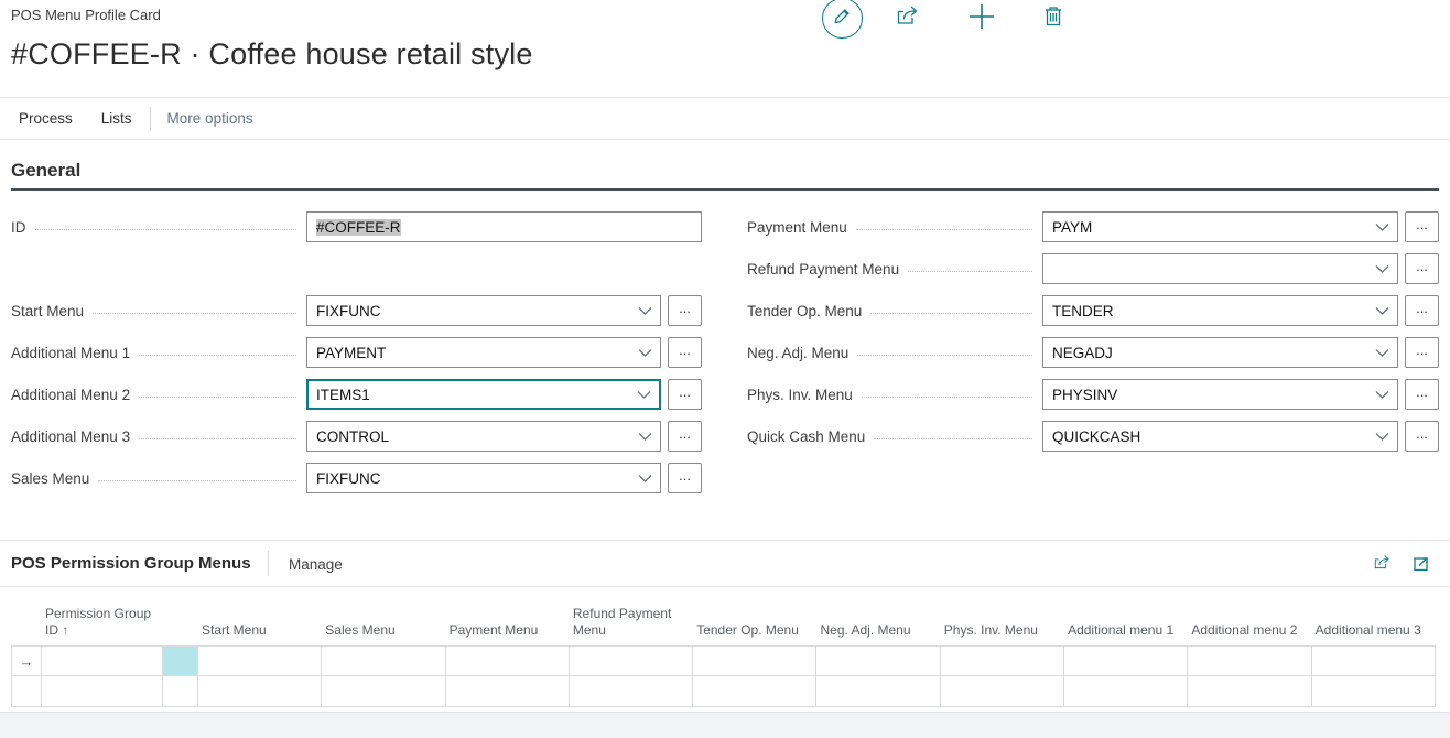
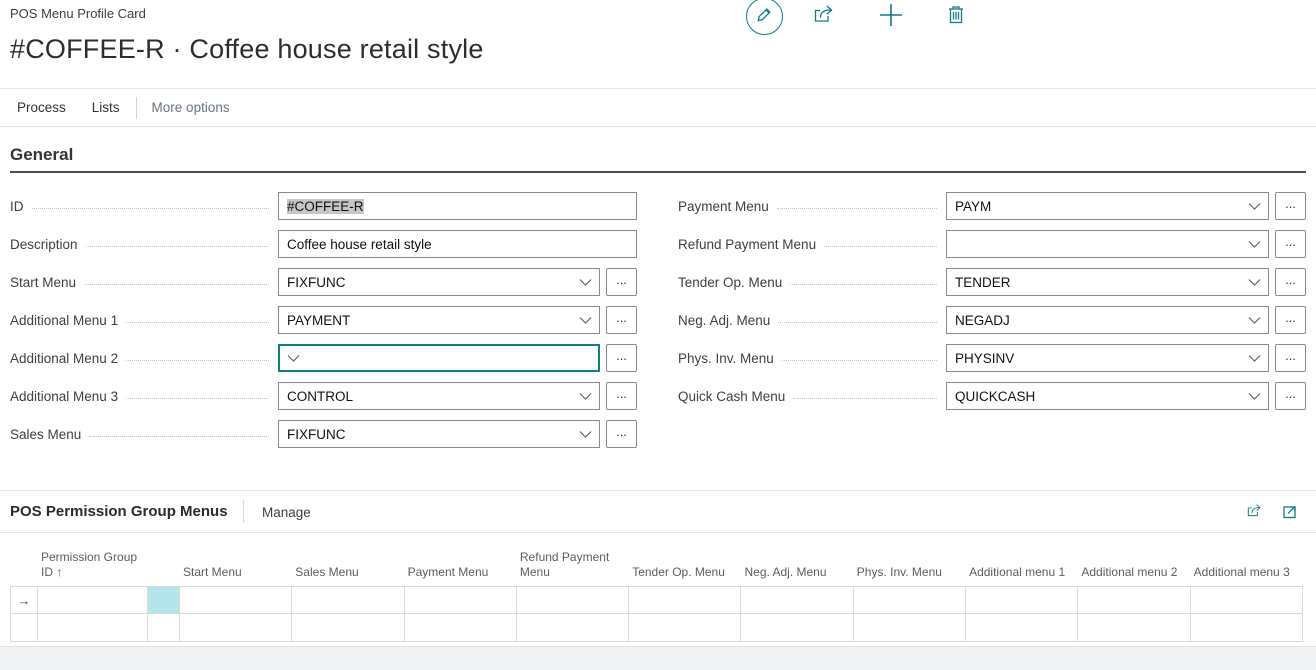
  POS Menu Profile Card
  #COFFEE-R · Coffee house retail style
  Process
  Lists
  More options
  General
  ID
  #COFFEE-R
+ Description
+ Coffee house retail style
  Start Menu
  FIXFUNC
  ...
  Additional Menu 1
  PAYMENT
  ...
  Additional Menu 2
- ITEMS1
  ...
  Additional Menu 3
  CONTROL
  ...
  Sales Menu
  FIXFUNC
  ...
  Payment Menu
  PAYM
  ...
  Refund Payment Menu
  ...
  Tender Op. Menu
  TENDER
  ...
  Neg. Adj. Menu
  NEGADJ
  ...
  Phys. Inv. Menu
  PHYSINV
  ...
  Quick Cash Menu
  QUICKCASH
  ...
  POS Permission Group Menus
  Manage
  Permission Group ID ↑
  Start Menu
  Sales Menu
  Payment Menu
  Refund Payment Menu
  Tender Op. Menu
  Neg. Adj. Menu
  Phys. Inv. Menu
  Additional menu 1
  Additional menu 2
  Additional menu 3
  →
